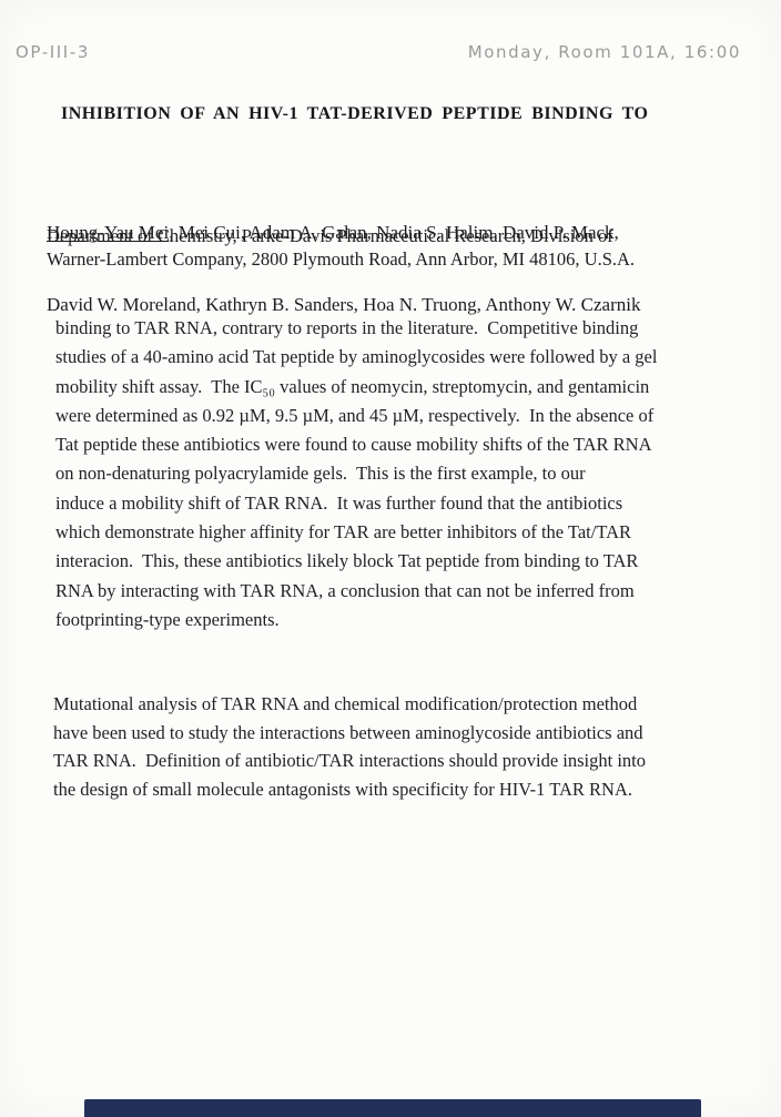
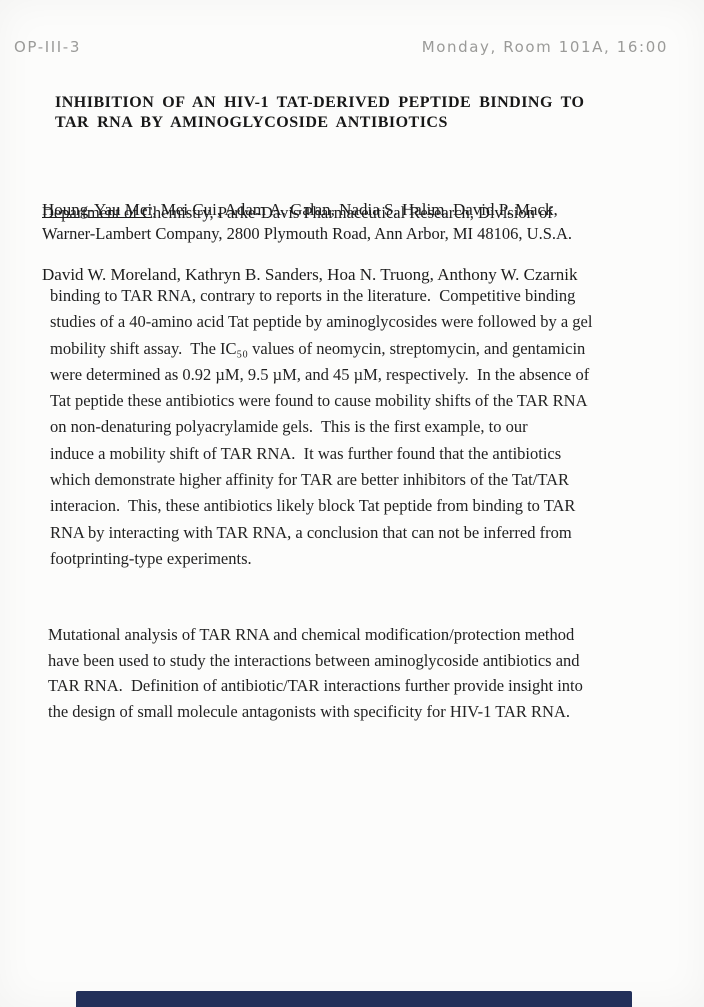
  OP-III-3
  Monday, Room 101A, 16:00
  INHIBITION OF AN HIV-1 TAT-DERIVED PEPTIDE BINDING TO
+ TAR RNA BY AMINOGLYCOSIDE ANTIBIOTICS
  Houng-Yau Mei, Mei Cui, Adam A. Galan, Nadia S. Halim, David P. Mack,
  David W. Moreland, Kathryn B. Sanders, Hoa N. Truong, Anthony W. Czarnik
  Department of Chemistry, Parke-Davis Pharmaceutical Research, Division of
  Warner-Lambert Company, 2800 Plymouth Road, Ann Arbor, MI 48106, U.S.A.
  binding to TAR RNA, contrary to reports in the literature. Competitive binding
  studies of a 40-amino acid Tat peptide by aminoglycosides were followed by a gel
  mobility shift assay. The IC₅₀ values of neomycin, streptomycin, and gentamicin
  were determined as 0.92 µM, 9.5 µM, and 45 µM, respectively. In the absence of
  Tat peptide these antibiotics were found to cause mobility shifts of the TAR RNA
  on non-denaturing polyacrylamide gels. This is the first example, to our
  induce a mobility shift of TAR RNA. It was further found that the antibiotics
  which demonstrate higher affinity for TAR are better inhibitors of the Tat/TAR
  interacion. This, these antibiotics likely block Tat peptide from binding to TAR
  RNA by interacting with TAR RNA, a conclusion that can not be inferred from
  footprinting-type experiments.
  Mutational analysis of TAR RNA and chemical modification/protection method
  have been used to study the interactions between aminoglycoside antibiotics and
- TAR RNA. Definition of antibiotic/TAR interactions should provide insight into
+ TAR RNA. Definition of antibiotic/TAR interactions further provide insight into
  the design of small molecule antagonists with specificity for HIV-1 TAR RNA.
